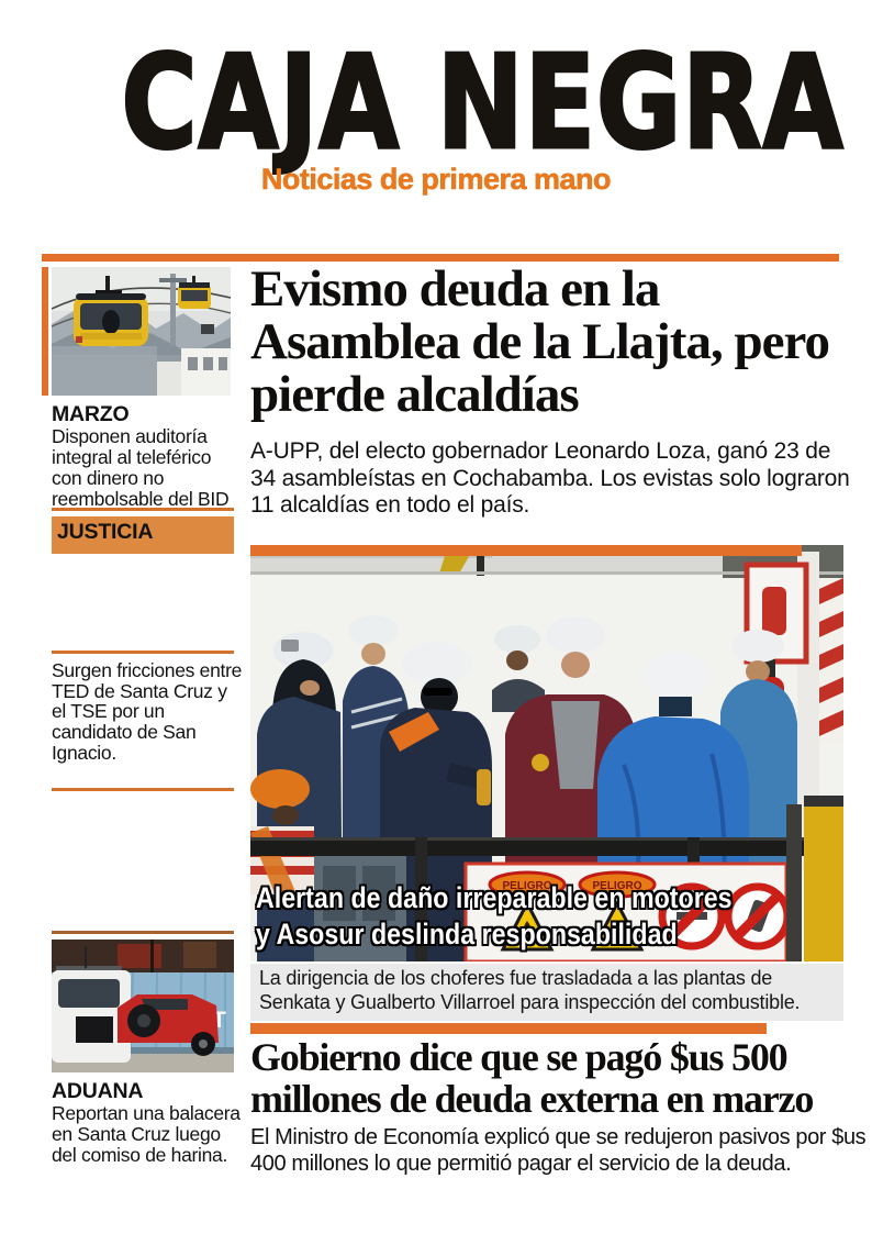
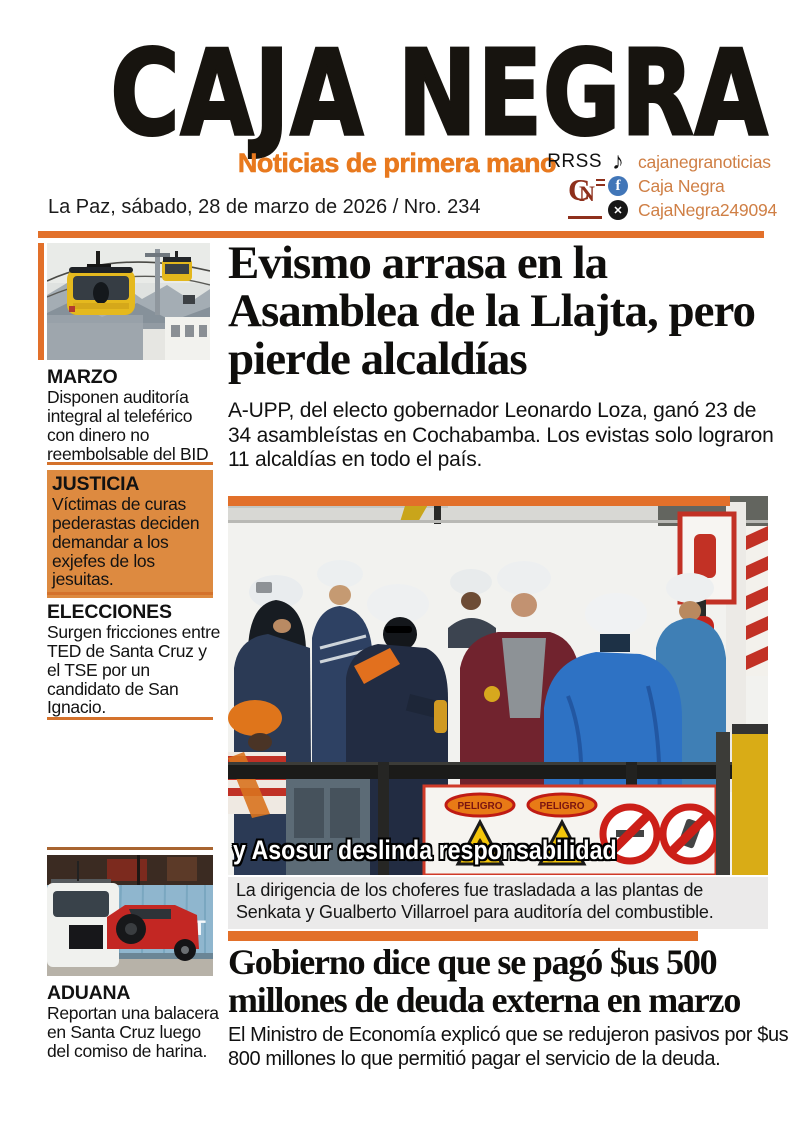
  CAJA NEGRA
  Noticias de primera mano
+ RRSS
+ ♪
+ cajanegranoticias
+ C
+ N
+ f
+ Caja Negra
+ ✕
+ CajaNegra249094
+ La Paz, sábado, 28 de marzo de 2026 / Nro. 234
  MARZO
  Disponen auditoría integral al teleférico con dinero no reembolsable del BID
  JUSTICIA
+ Víctimas de curas pederastas deciden demandar a los exjefes de los jesuitas.
+ ELECCIONES
  Surgen fricciones entre TED de Santa Cruz y el TSE por un candidato de San Ignacio.
  ADUANA
  Reportan una balacera en Santa Cruz luego del comiso de harina.
- Evismo deuda en la Asamblea de la Llajta, pero pierde alcaldías
+ Evismo arrasa en la Asamblea de la Llajta, pero pierde alcaldías
  A-UPP, del electo gobernador Leonardo Loza, ganó 23 de 34 asambleístas en Cochabamba. Los evistas solo lograron 11 alcaldías en todo el país.
  PELIGRO
  PELIGRO
- Alertan de daño irreparable en motores
  y Asosur deslinda responsabilidad
- La dirigencia de los choferes fue trasladada a las plantas de Senkata y Gualberto Villarroel para inspección del combustible.
+ La dirigencia de los choferes fue trasladada a las plantas de Senkata y Gualberto Villarroel para auditoría del combustible.
  Gobierno dice que se pagó $us 500 millones de deuda externa en marzo
- El Ministro de Economía explicó que se redujeron pasivos por $us 400 millones lo que permitió pagar el servicio de la deuda.
+ El Ministro de Economía explicó que se redujeron pasivos por $us 800 millones lo que permitió pagar el servicio de la deuda.
